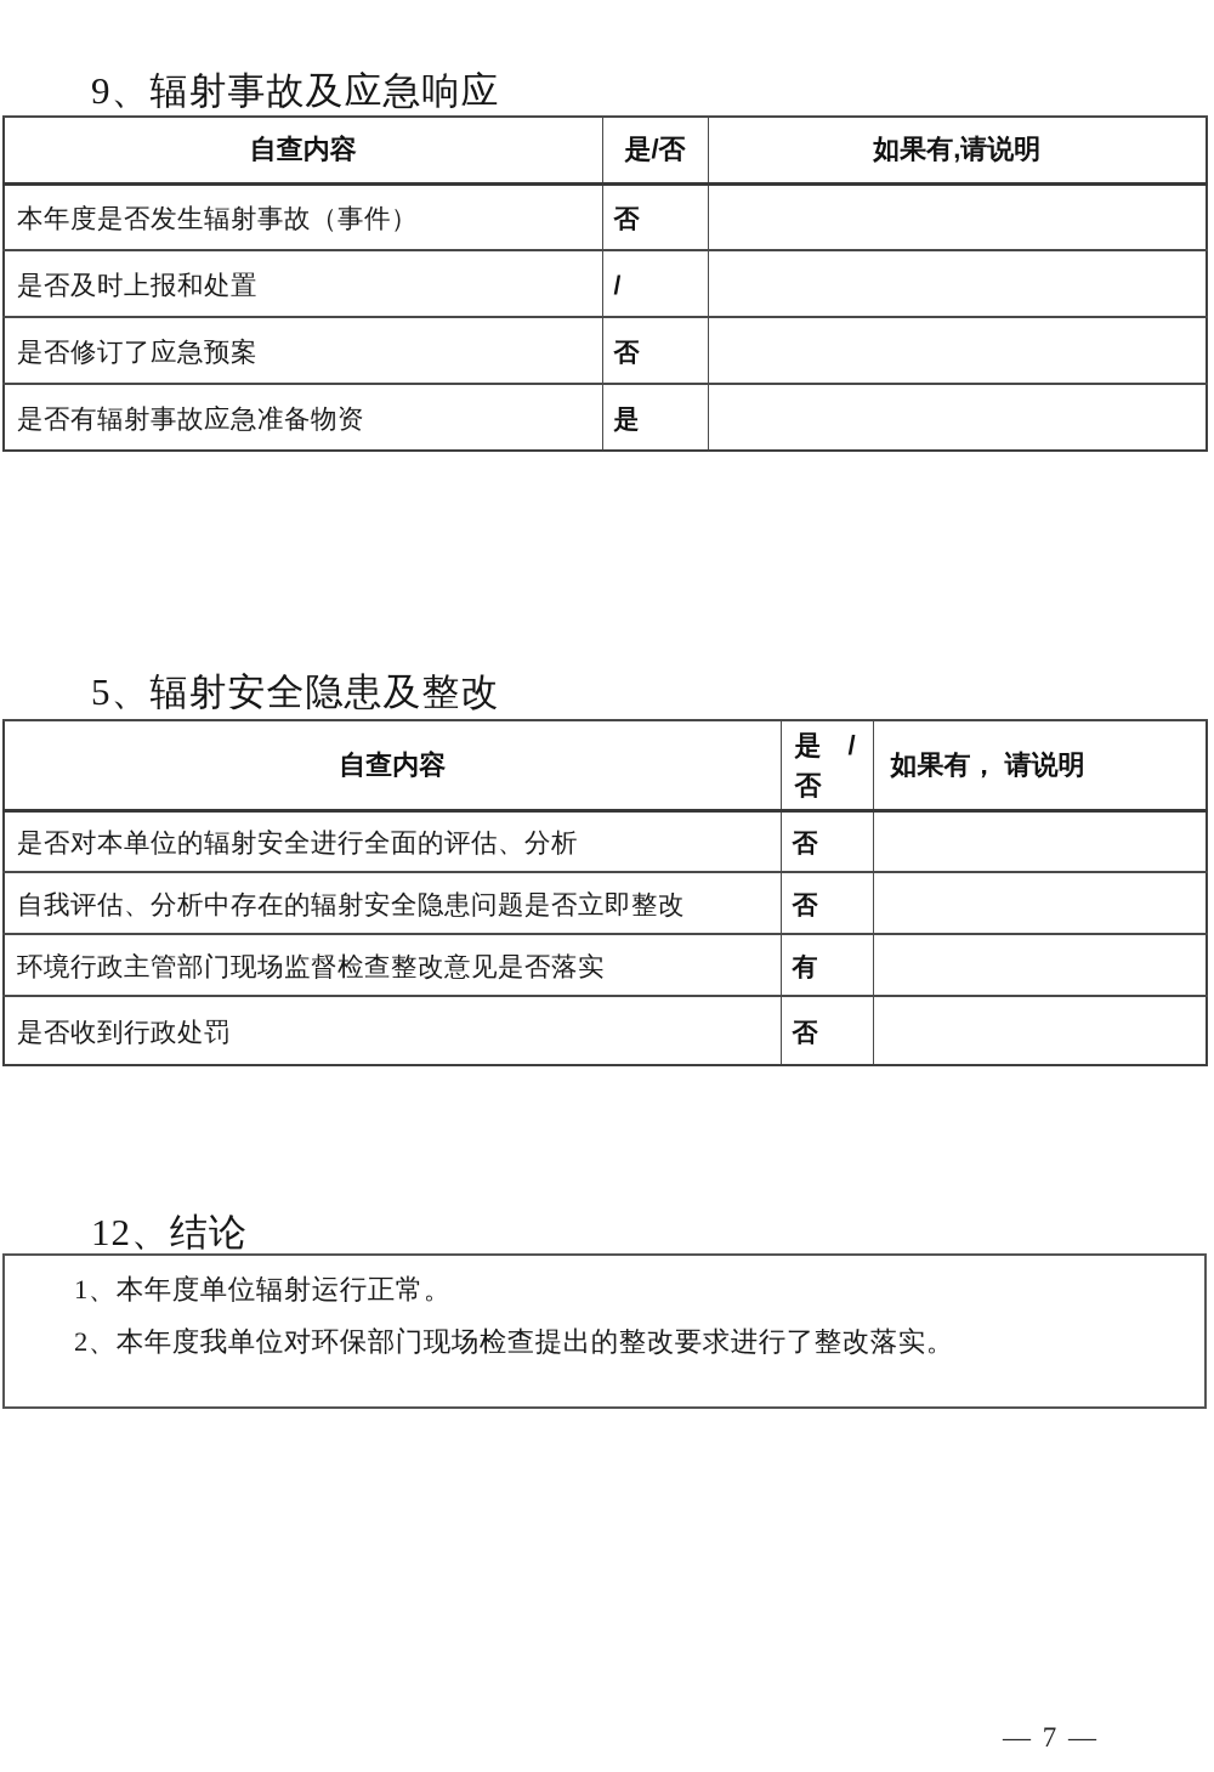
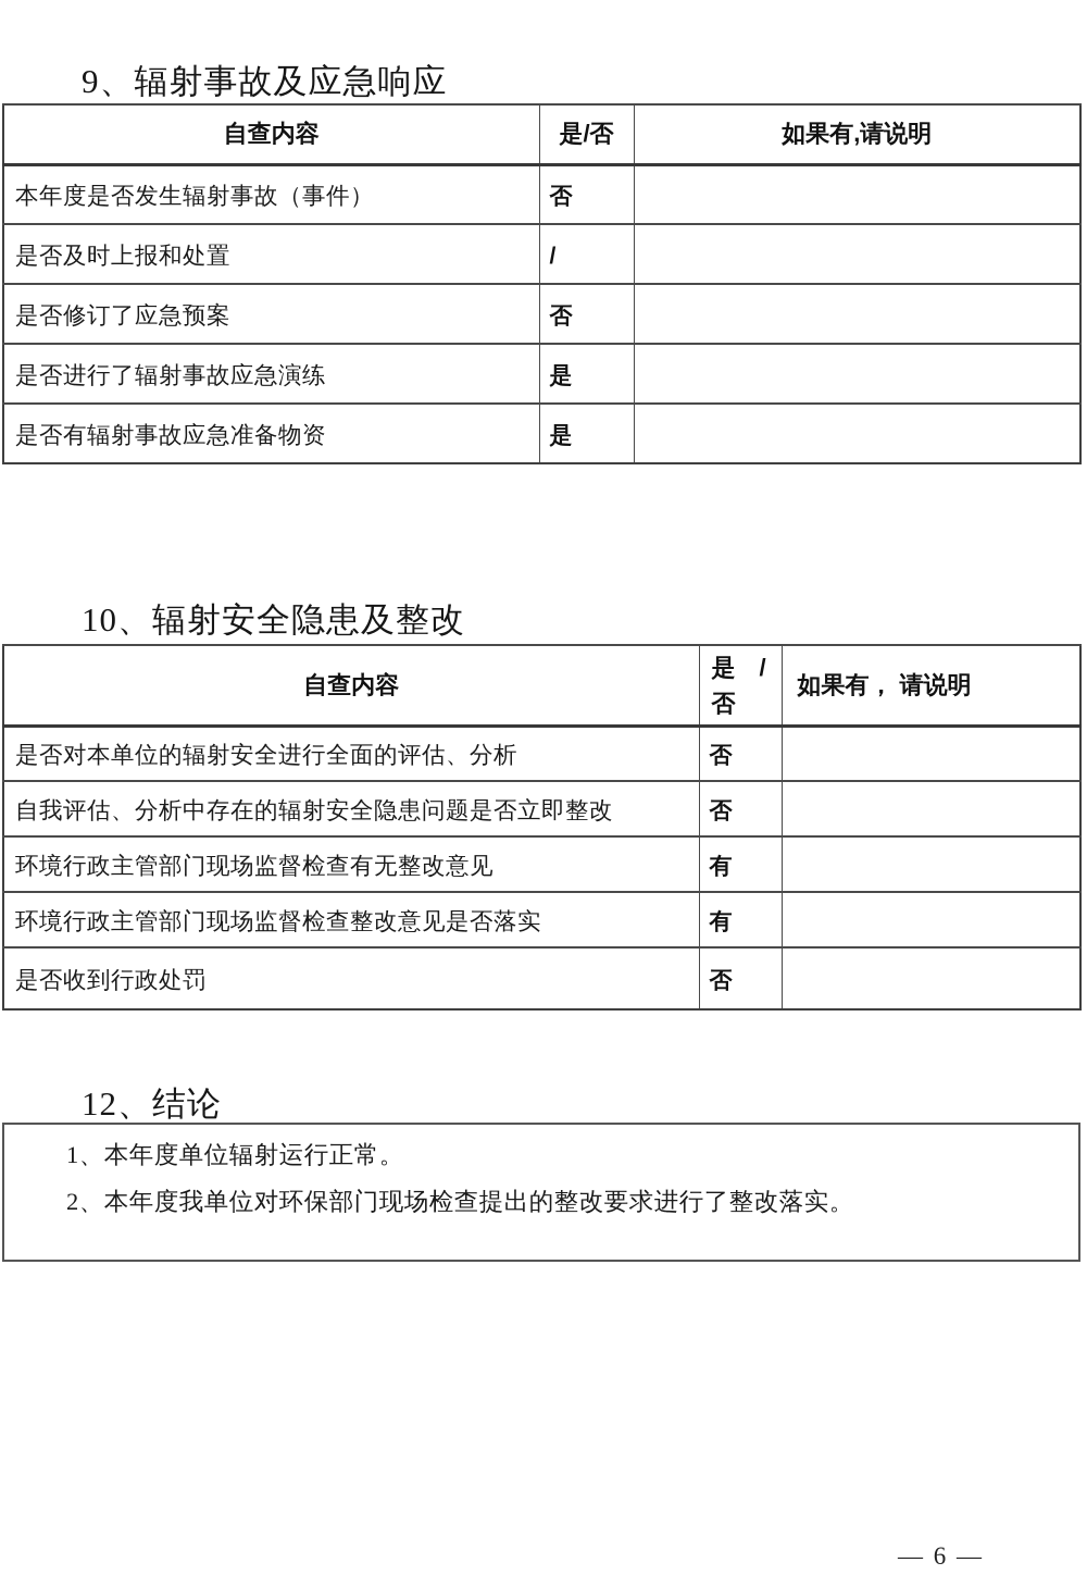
  9、辐射事故及应急响应
  自查内容	是/否	如果有,请说明
  本年度是否发生辐射事故（事件）	否
  是否及时上报和处置	/
  是否修订了应急预案	否
+ 是否进行了辐射事故应急演练	是
  是否有辐射事故应急准备物资	是
- 5、辐射安全隐患及整改
+ 10、辐射安全隐患及整改
  自查内容	是 /否	如果有， 请说明
  是否对本单位的辐射安全进行全面的评估、分析	否
  自我评估、分析中存在的辐射安全隐患问题是否立即整改	否
+ 环境行政主管部门现场监督检查有无整改意见	有
  环境行政主管部门现场监督检查整改意见是否落实	有
  是否收到行政处罚	否
  12、结论
  1、本年度单位辐射运行正常。
  2、本年度我单位对环保部门现场检查提出的整改要求进行了整改落实。
- — 7 —
+ — 6 —
